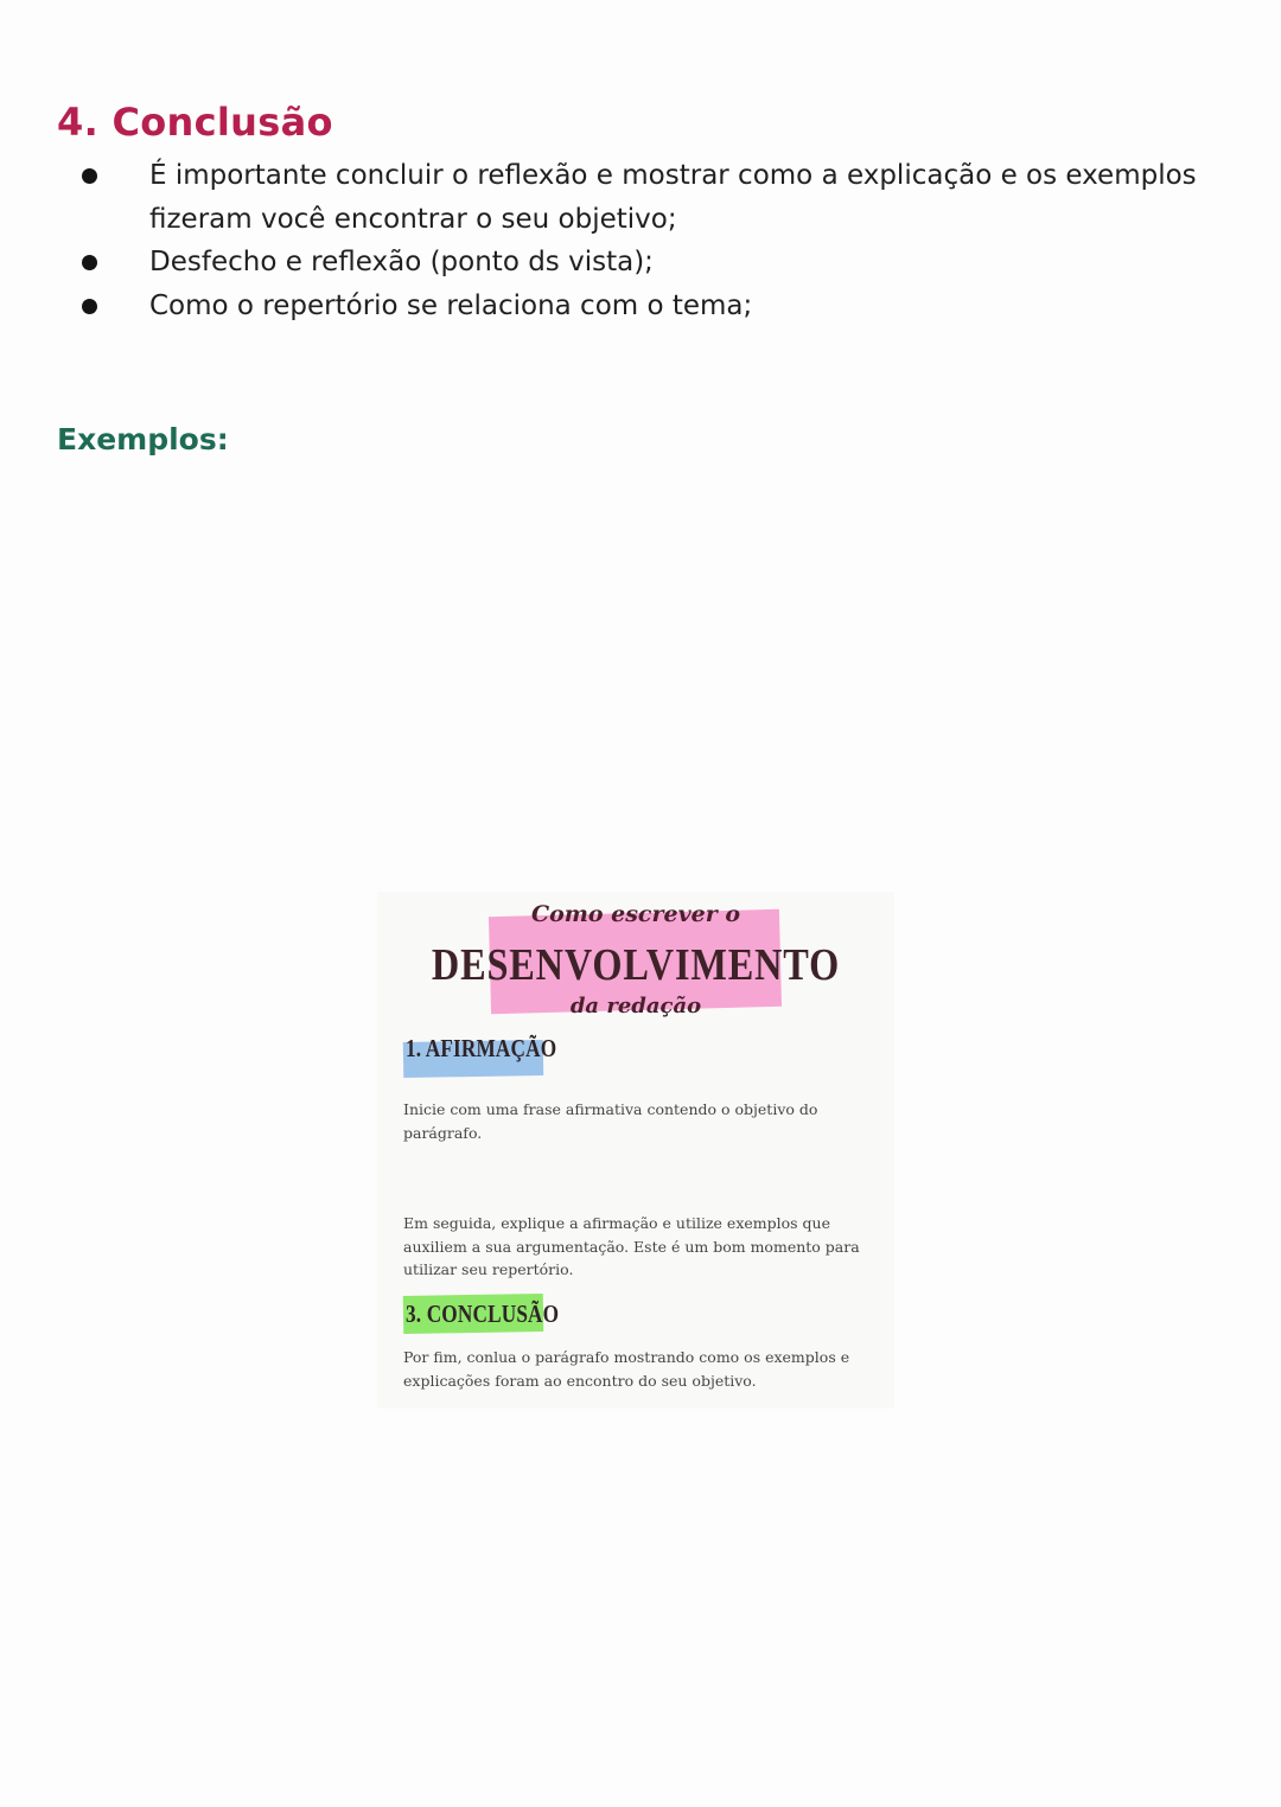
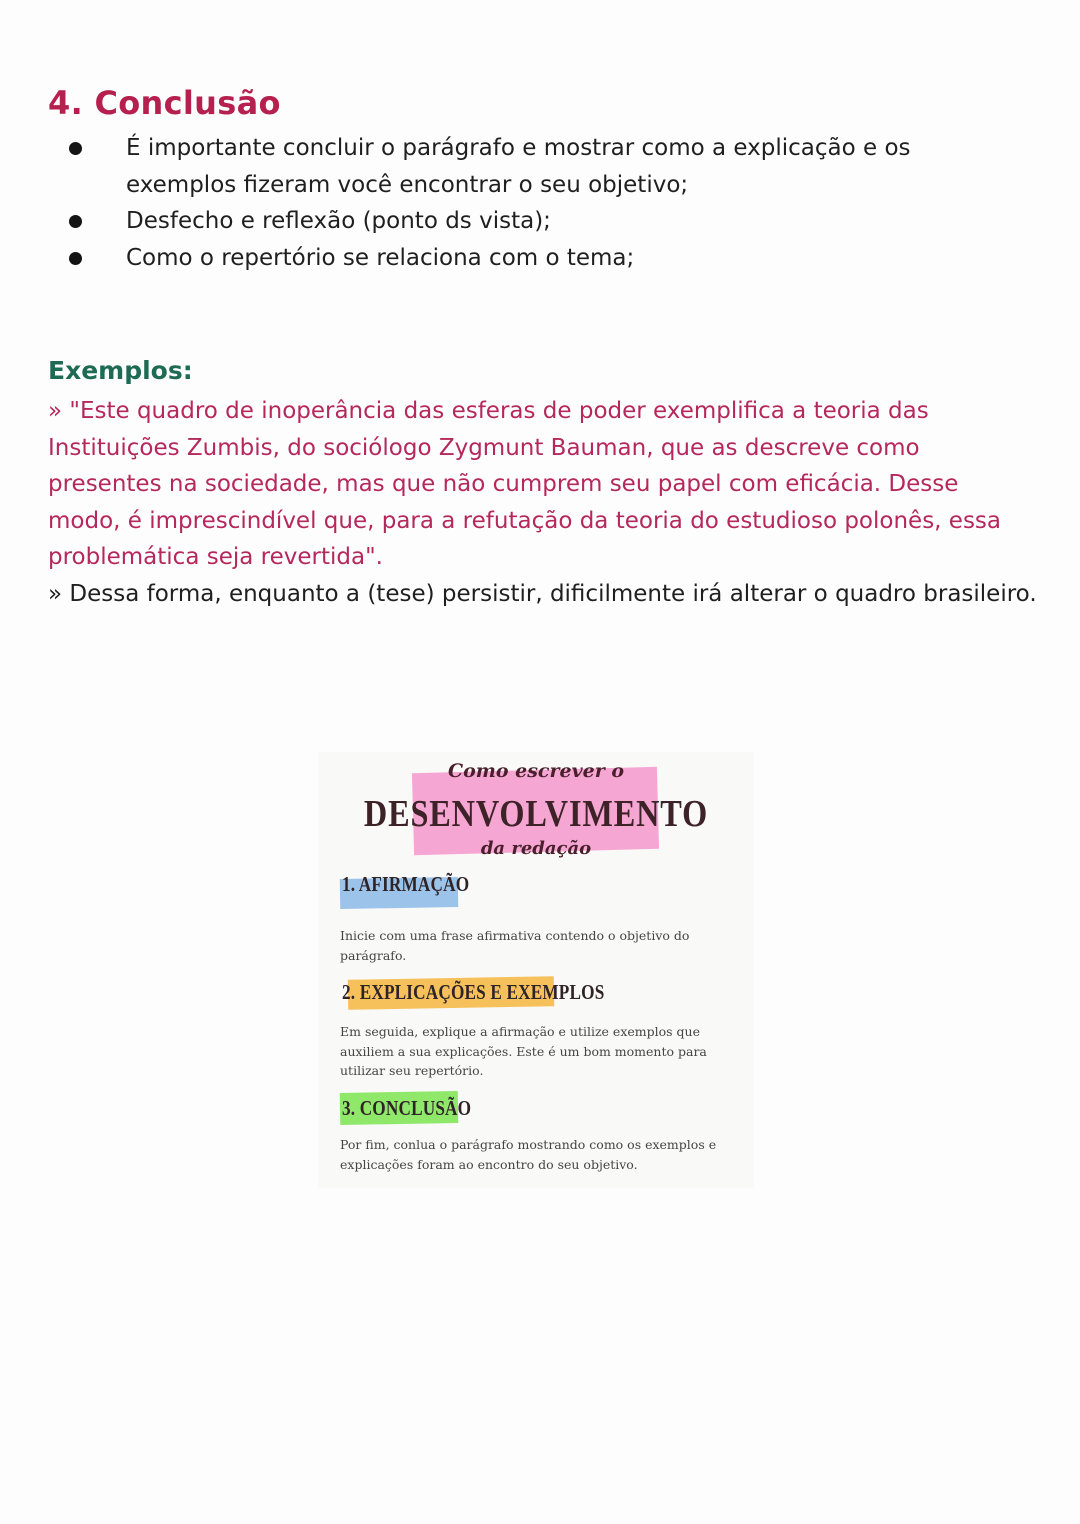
  4. Conclusão
- É importante concluir o reflexão e mostrar como a explicação e os exemplos fizeram você encontrar o seu objetivo;
+ É importante concluir o parágrafo e mostrar como a explicação e os exemplos fizeram você encontrar o seu objetivo;
  Desfecho e reflexão (ponto ds vista);
  Como o repertório se relaciona com o tema;
  Exemplos:
+ » "Este quadro de inoperância das esferas de poder exemplifica a teoria das Instituições Zumbis, do sociólogo Zygmunt Bauman, que as descreve como presentes na sociedade, mas que não cumprem seu papel com eficácia. Desse modo, é imprescindível que, para a refutação da teoria do estudioso polonês, essa problemática seja revertida".
+ » Dessa forma, enquanto a (tese) persistir, dificilmente irá alterar o quadro brasileiro.
  Como escrever o
  DESENVOLVIMENTO
  da redação
  1. AFIRMAÇÃO
  Inicie com uma frase afirmativa contendo o objetivo do parágrafo.
+ 2. EXPLICAÇÕES E EXEMPLOS
- Em seguida, explique a afirmação e utilize exemplos que auxiliem a sua argumentação. Este é um bom momento para utilizar seu repertório.
+ Em seguida, explique a afirmação e utilize exemplos que auxiliem a sua explicações. Este é um bom momento para utilizar seu repertório.
  3. CONCLUSÃO
  Por fim, conlua o parágrafo mostrando como os exemplos e explicações foram ao encontro do seu objetivo.
